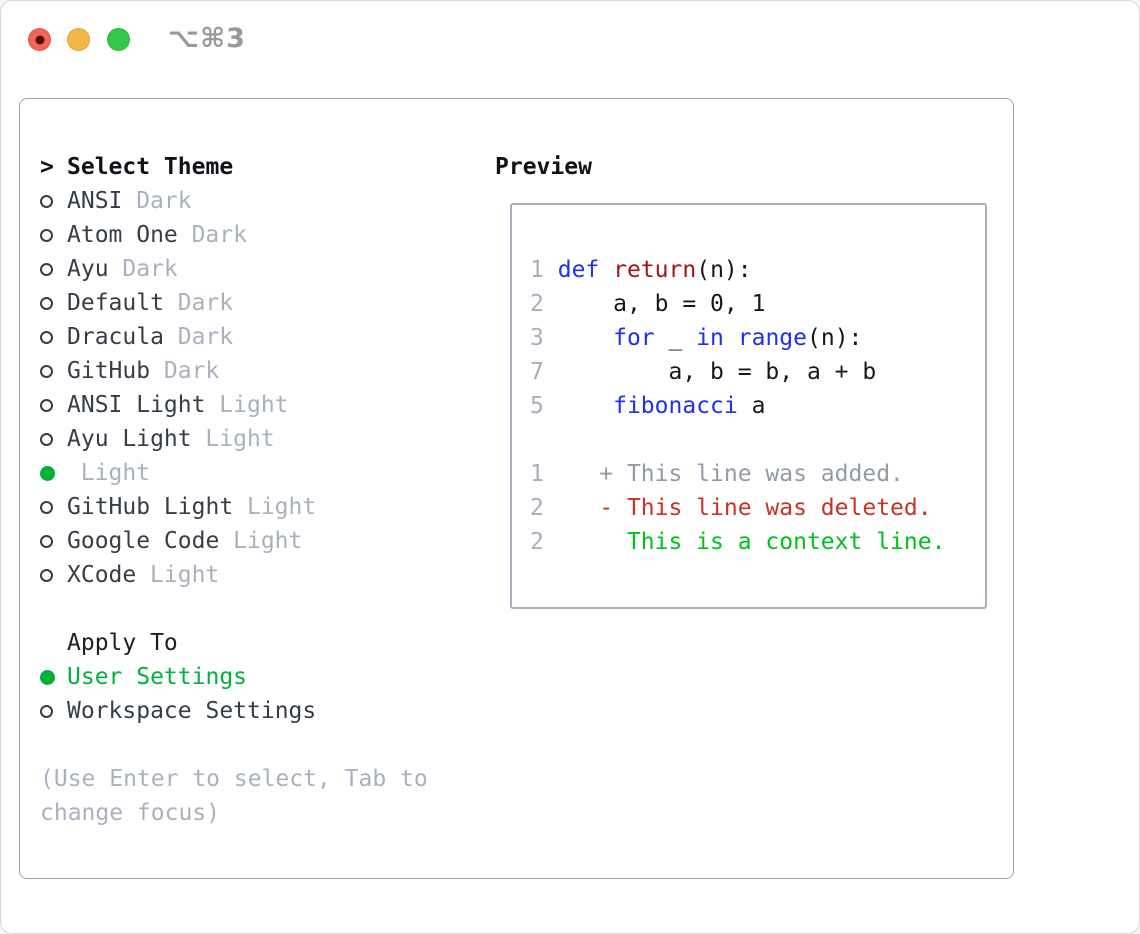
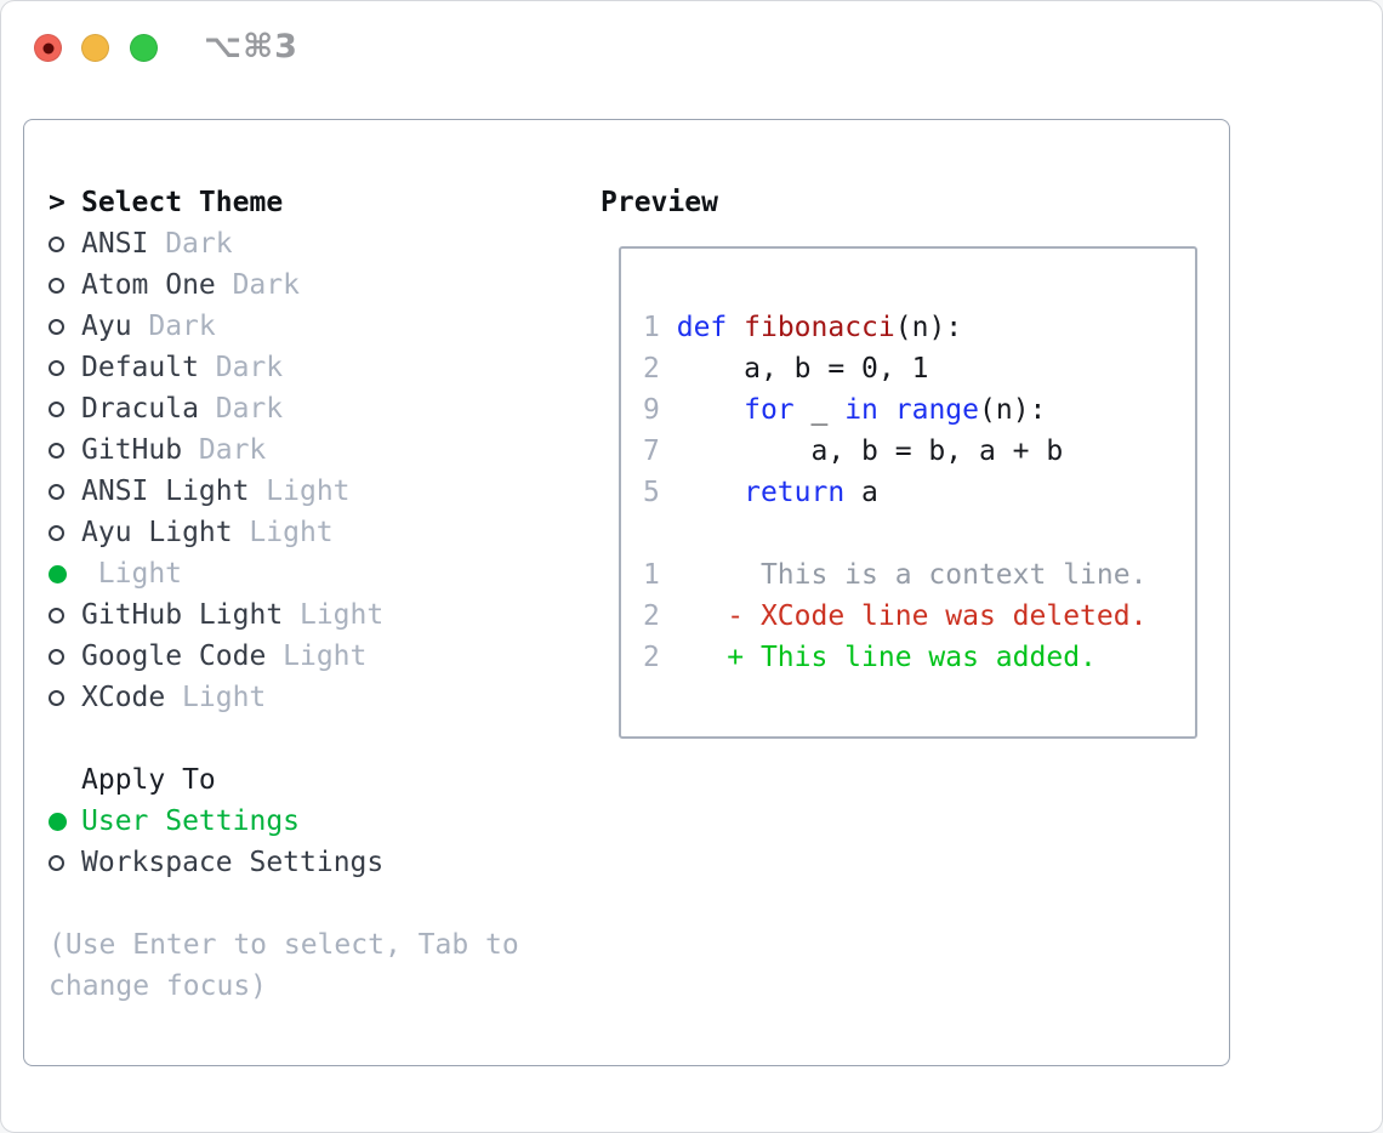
  ⌥⌘3
  >
  Select Theme
  ANSI
  Dark
  Atom One
  Dark
  Ayu
  Dark
  Default
  Dark
  Dracula
  Dark
  GitHub
  Dark
  ANSI Light
  Light
  Ayu Light
  Light
  Light
  GitHub Light
  Light
  Google Code
  Light
  XCode
  Light
  Apply To
  User Settings
  Workspace Settings
  (Use Enter to select, Tab to
  change focus)
  Preview
- 1 def return(n):
+ 1 def fibonacci(n):
  2 a, b = 0, 1
- 3 for _ in range(n):
+ 9 for _ in range(n):
  7 a, b = b, a + b
- 5 fibonacci a
+ 5 return a
- 1 + This line was added.
+ 1 This is a context line.
- 2 - This line was deleted.
+ 2 - XCode line was deleted.
- 2 This is a context line.
+ 2 + This line was added.
